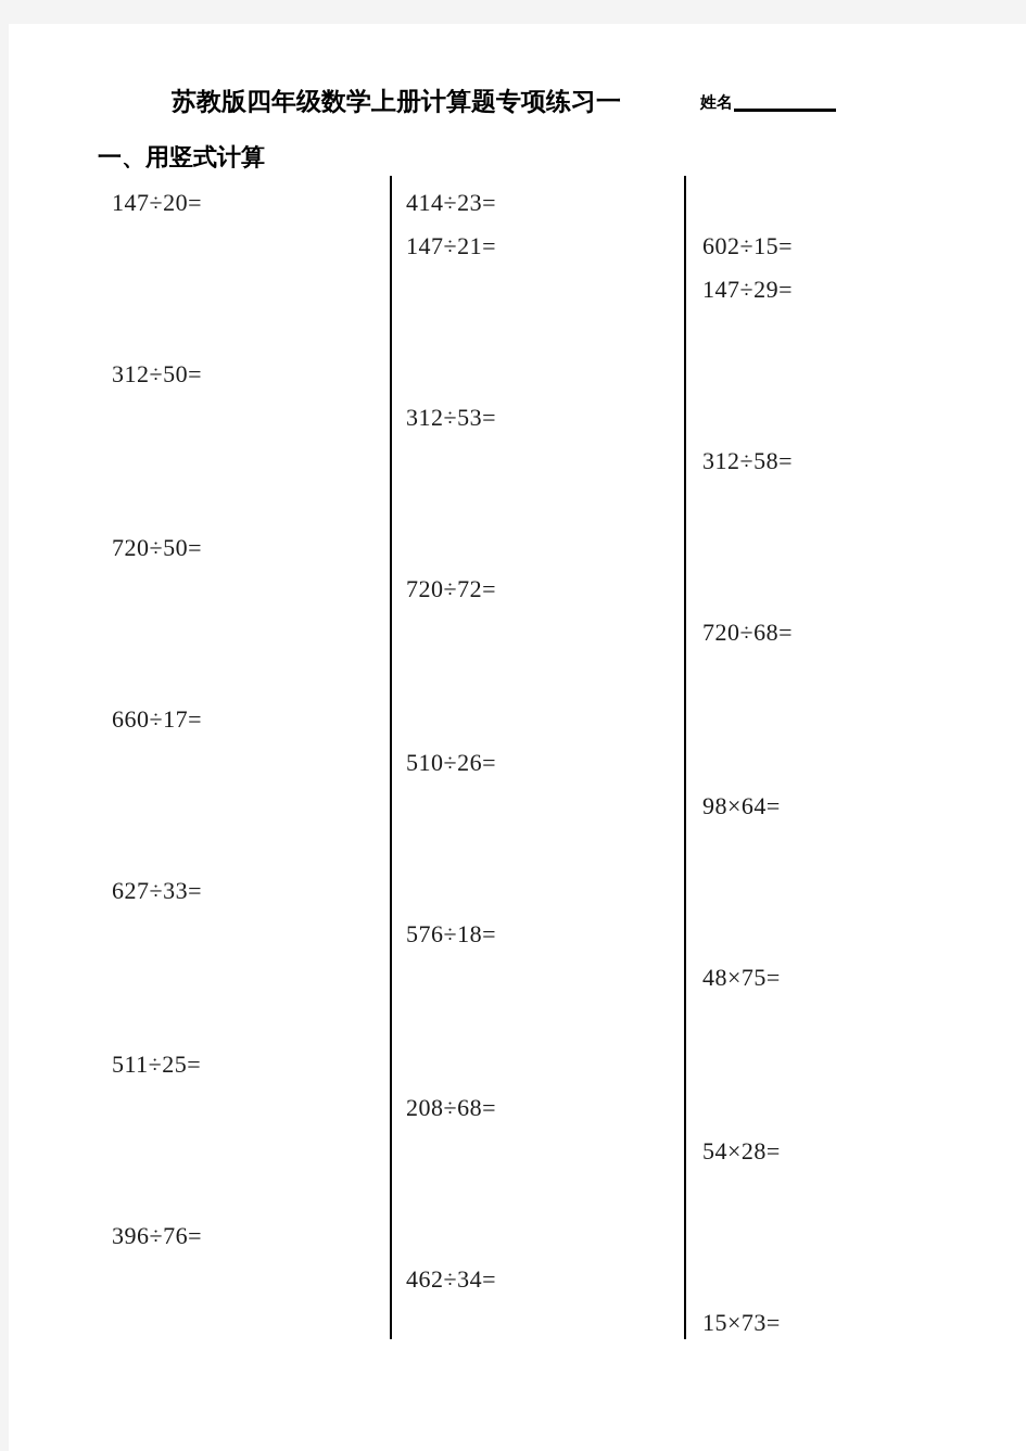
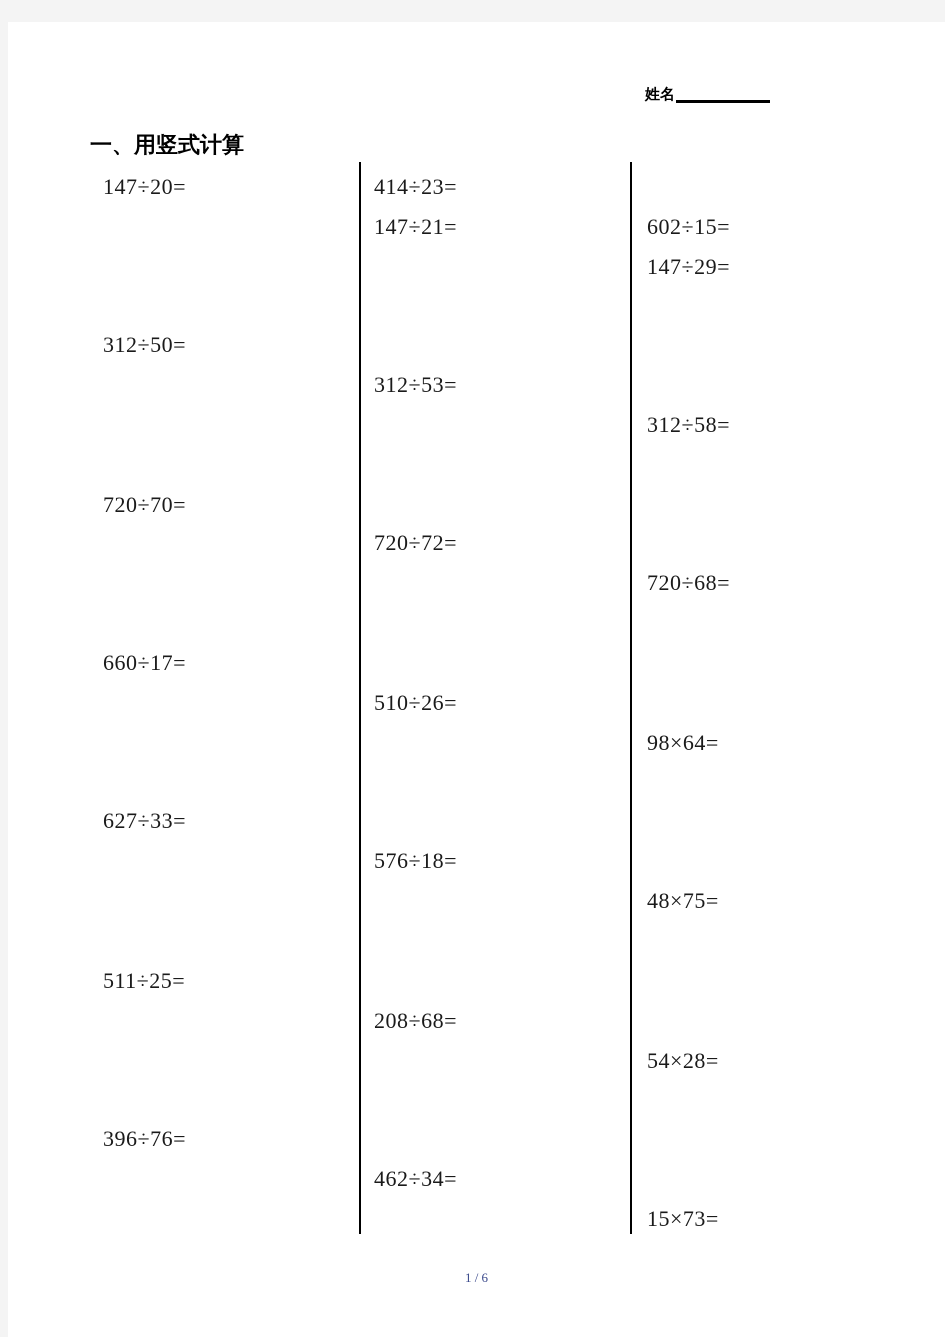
- 苏教版四年级数学上册计算题专项练习一
  姓名
  一、用竖式计算
  147÷20=
  312÷50=
- 720÷50=
+ 720÷70=
  660÷17=
  627÷33=
  511÷25=
  396÷76=
  414÷23=
  147÷21=
  312÷53=
  720÷72=
  510÷26=
  576÷18=
  208÷68=
  462÷34=
  602÷15=
  147÷29=
  312÷58=
  720÷68=
  98×64=
  48×75=
  54×28=
  15×73=
+ 1 / 6
